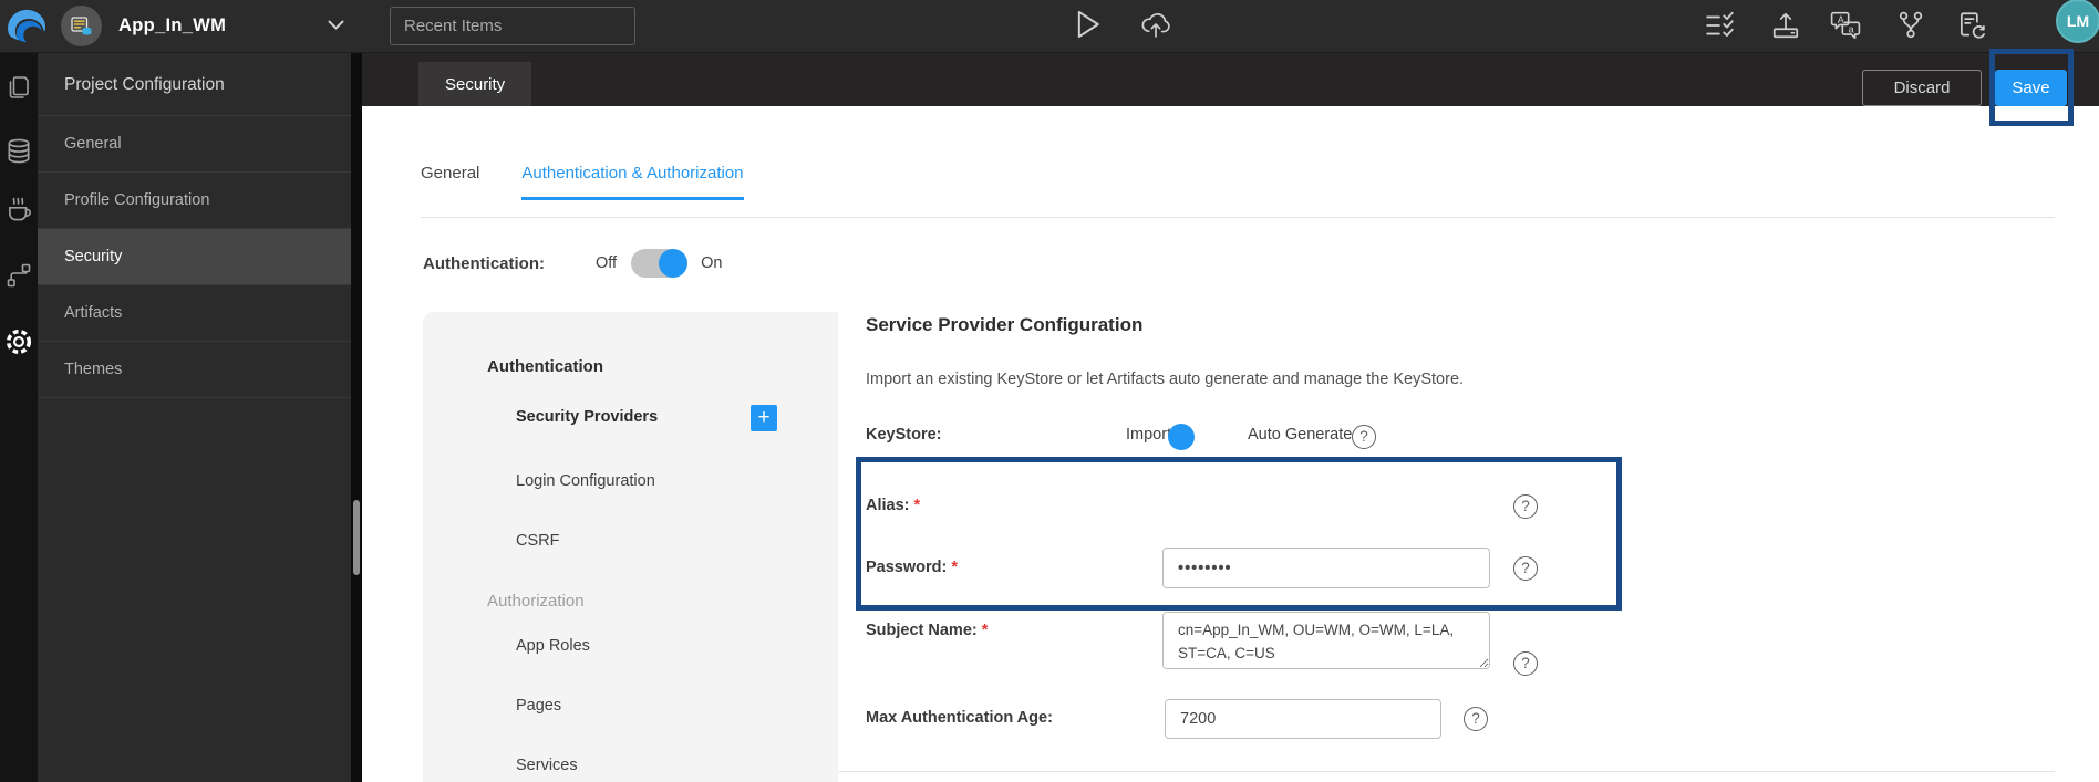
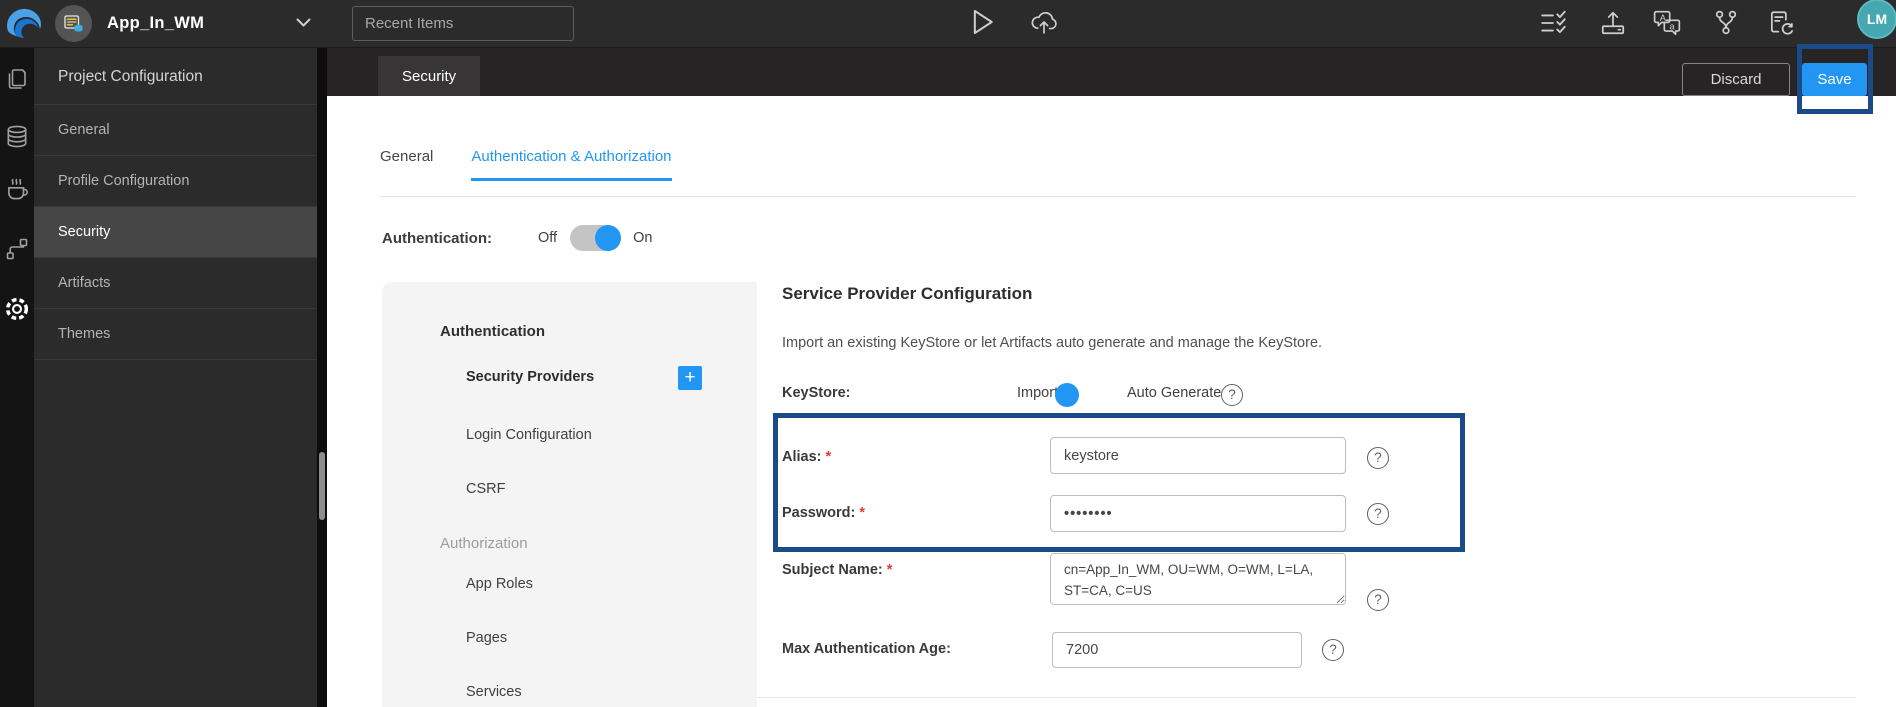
  App_In_WM
  Recent Items
  A
  a
  LM
  Project Configuration
  General
  Profile Configuration
  Security
  Artifacts
  Themes
  Security
  Discard
  Save
  General
  Authentication & Authorization
  Authentication:
  Off
  On
  Authentication
  Security Providers
  +
  Login Configuration
  CSRF
  Authorization
  App Roles
  Pages
  Services
  Service Provider Configuration
  Import an existing KeyStore or let Artifacts auto generate and manage the KeyStore.
  KeyStore:
  Impor
  Auto Generate
  ?
  Alias: *
+ keystore
  ?
  Password: *
  ••••••••
  ?
  Subject Name: *
  ?
  Max Authentication Age:
  7200
  ?
